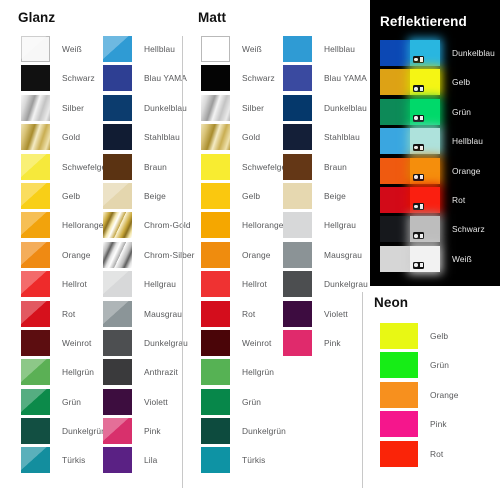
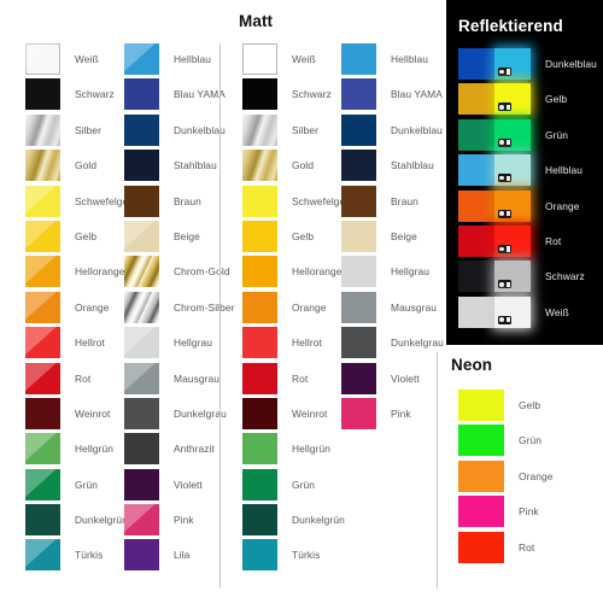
- Glanz
  Weiß
  Schwarz
  Silber
  Gold
  Schwefelg
  Gelb
  Hellorange
  Orange
  Hellrot
  Rot
  Weinrot
  Hellgrün
  Grün
  Dunkelgrü
  Türkis
  Hellblau
  Blau YAMA
  Dunkelblau
  Stahlblau
  Braun
  Beige
  Chrom-Gld
  Chrom-Siber
  Hellgrau
  Mausgrau
  Dunkelgrau
  Anthrazit
  Violett
  Pink
  Lila
  Matt
  Weiß
  Schwarz
  Silber
  Gold
  Schwefelg
  Gelb
  Hellorange
  Orange
  Hellrot
  Rot
  Weinrot
  Hellgrün
  Grün
  Dunkelgrün
  Türkis
  Hellblau
  Blau YAMA
  Dunkelblau
  Stahlblau
  Braun
  Beige
  Hellgrau
  Mausgrau
  Dunkelgrau
  Violett
  Pink
  Reflektierend
  Dunkelblau
  Gelb
  Grün
  Hellblau
  Orange
  Rot
  Schwarz
  Weiß
  Neon
  Gelb
  Grün
  Orange
  Pink
  Rot
